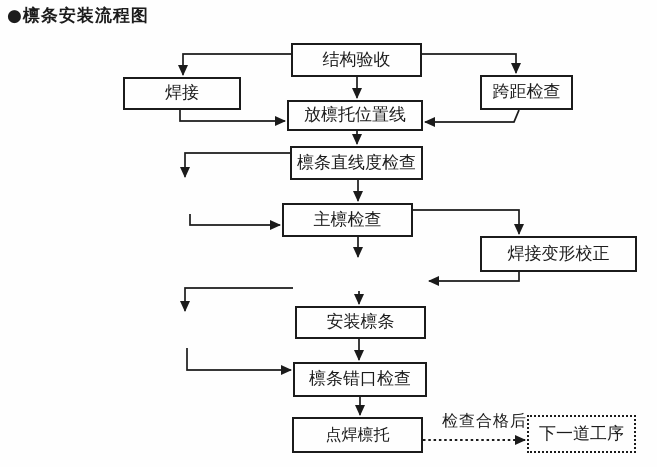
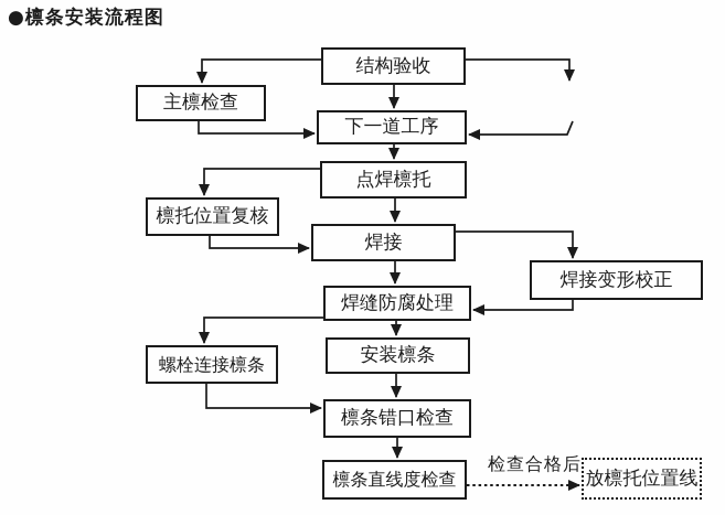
  ●檩条安装流程图
  结构验收
- 焊接
+ 主檩检查
- 跨距检查
- 放檩托位置线
+ 下一道工序
- 檩条直线度检查
+ 点焊檩托
+ 檩托位置复核
- 主檩检查
+ 焊接
  焊接变形校正
+ 焊缝防腐处理
+ 螺栓连接檩条
  安装檩条
  檩条错口检查
- 点焊檩托
+ 檩条直线度检查
- 下一道工序
+ 放檩托位置线
  检查合格后
